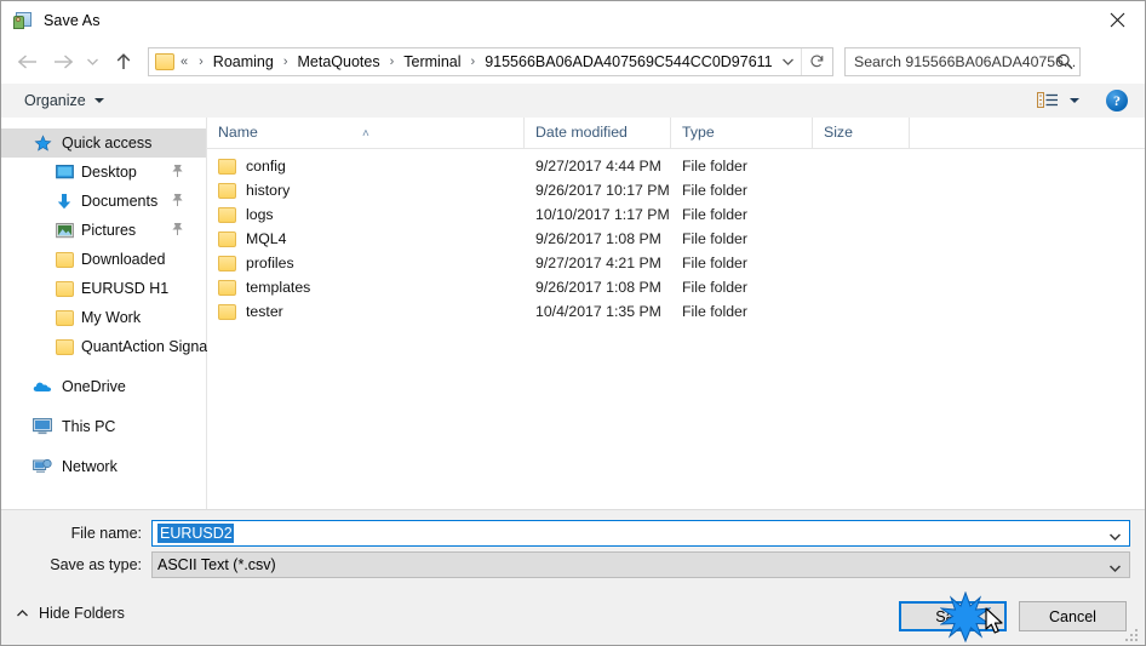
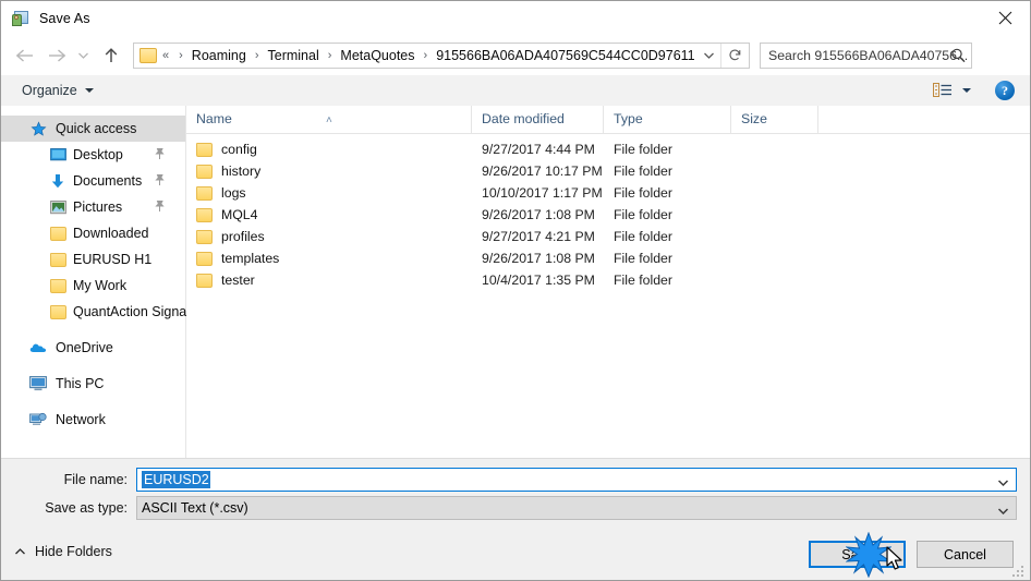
  Save As
  «
  ›
  Roaming
  ›
- MetaQuotes
+ Terminal
  ›
- Terminal
+ MetaQuotes
  ›
  915566BA06ADA407569C544CC0D97611
  Search 915566BA06ADA4075...
  Organize
  ?
  Quick access
  Desktop
  Documents
  Pictures
  Downloaded
  EURUSD H1
  My Work
  QuantAction Signa
  OneDrive
  This PC
  Network
  Name
  ˄
  Date modified
  Type
  Size
  config
  9/27/2017 4:44 PM
  File folder
  history
  9/26/2017 10:17 PM
  File folder
  logs
  10/10/2017 1:17 PM
  File folder
  MQL4
  9/26/2017 1:08 PM
  File folder
  profiles
  9/27/2017 4:21 PM
  File folder
  templates
  9/26/2017 1:08 PM
  File folder
  tester
  10/4/2017 1:35 PM
  File folder
  File name:
  EURUSD2
  Save as type:
  ASCII Text (*.csv)
  Hide Folders
  Cancel
